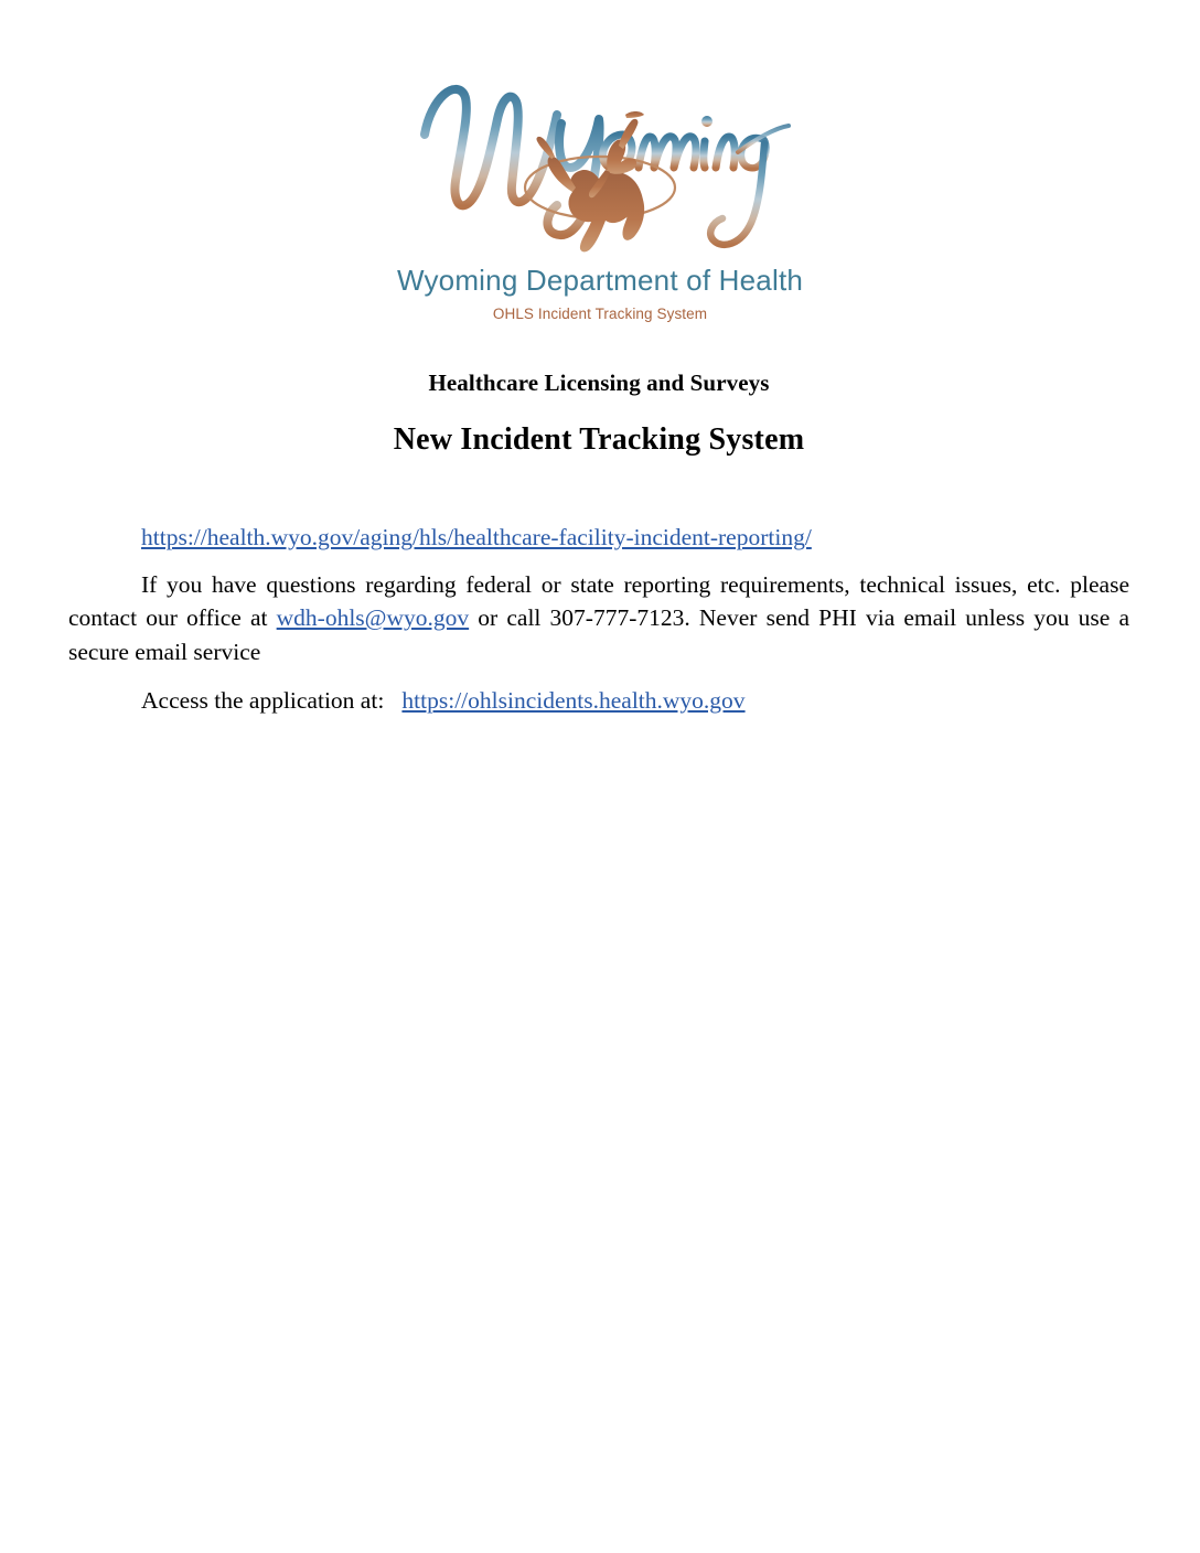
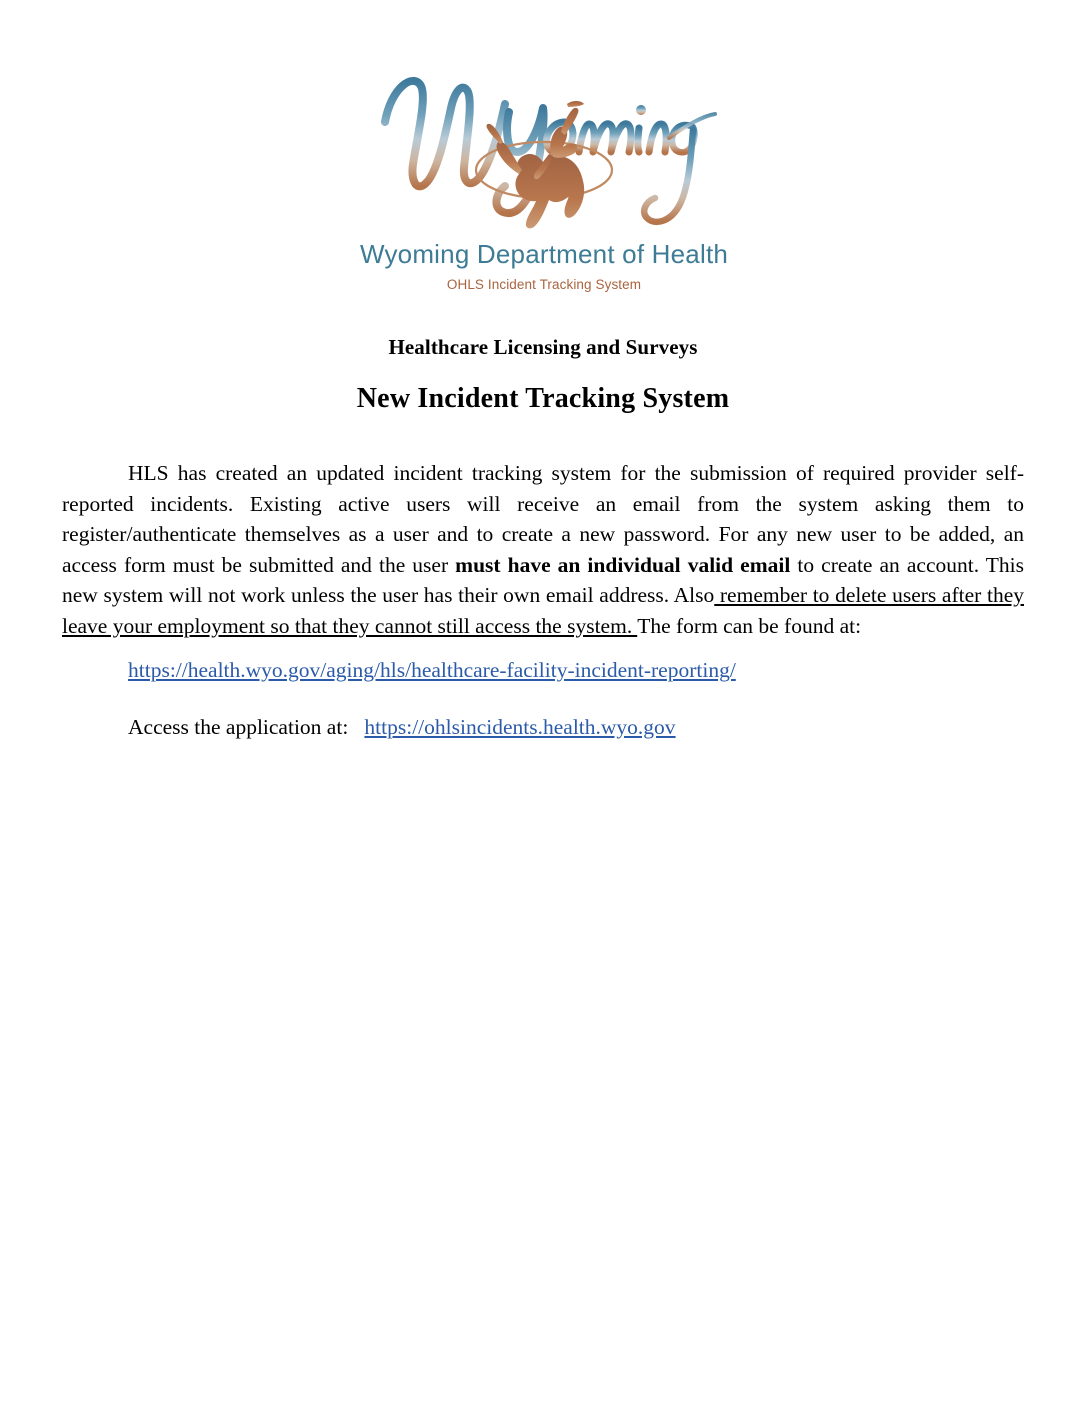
  Wyoming Department of Health
  OHLS Incident Tracking System
  Healthcare Licensing and Surveys
  New Incident Tracking System
+ HLS has created an updated incident tracking system for the submission of required provider self-reported incidents. Existing active users will receive an email from the system asking them to register/authenticate themselves as a user and to create a new password. For any new user to be added, an access form must be submitted and the user must have an individual valid email to create an account. This new system will not work unless the user has their own email address. Also remember to delete users after they leave your employment so that they cannot still access the system. The form can be found at:
  https://health.wyo.gov/aging/hls/healthcare-facility-incident-reporting/
- If you have questions regarding federal or state reporting requirements, technical issues, etc. please contact our office at wdh-ohls@wyo.gov or call 307-777-7123. Never send PHI via email unless you use a secure email service
  Access the application at: https://ohlsincidents.health.wyo.gov
